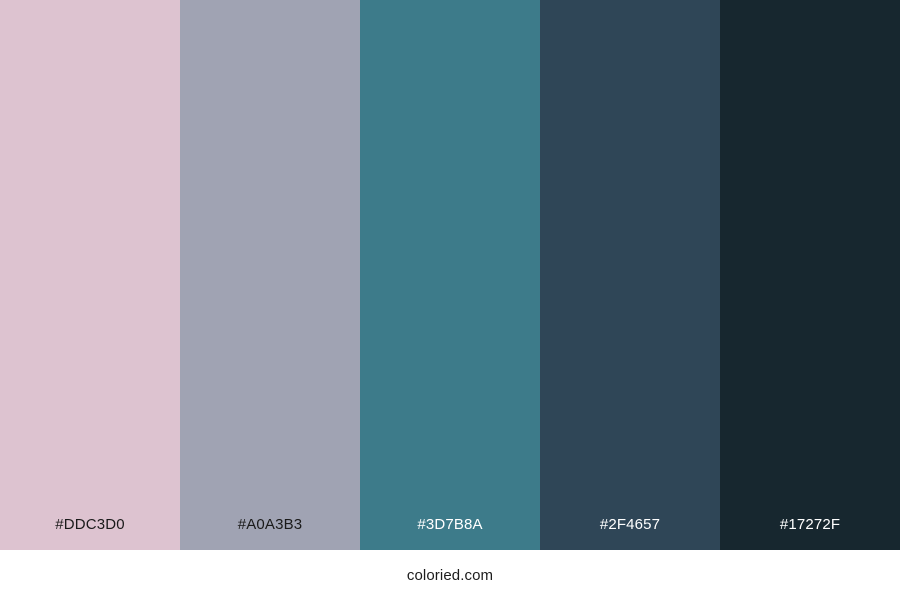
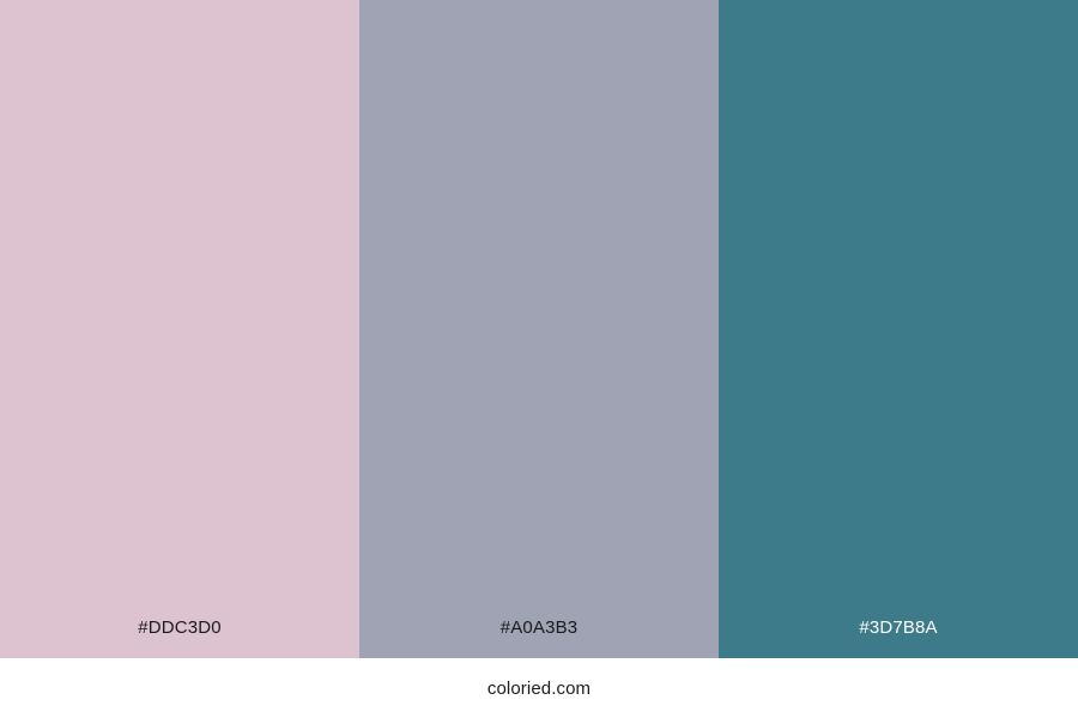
  #DDC3D0
  #A0A3B3
  #3D7B8A
- #2F4657
- #17272F
  coloried.com
